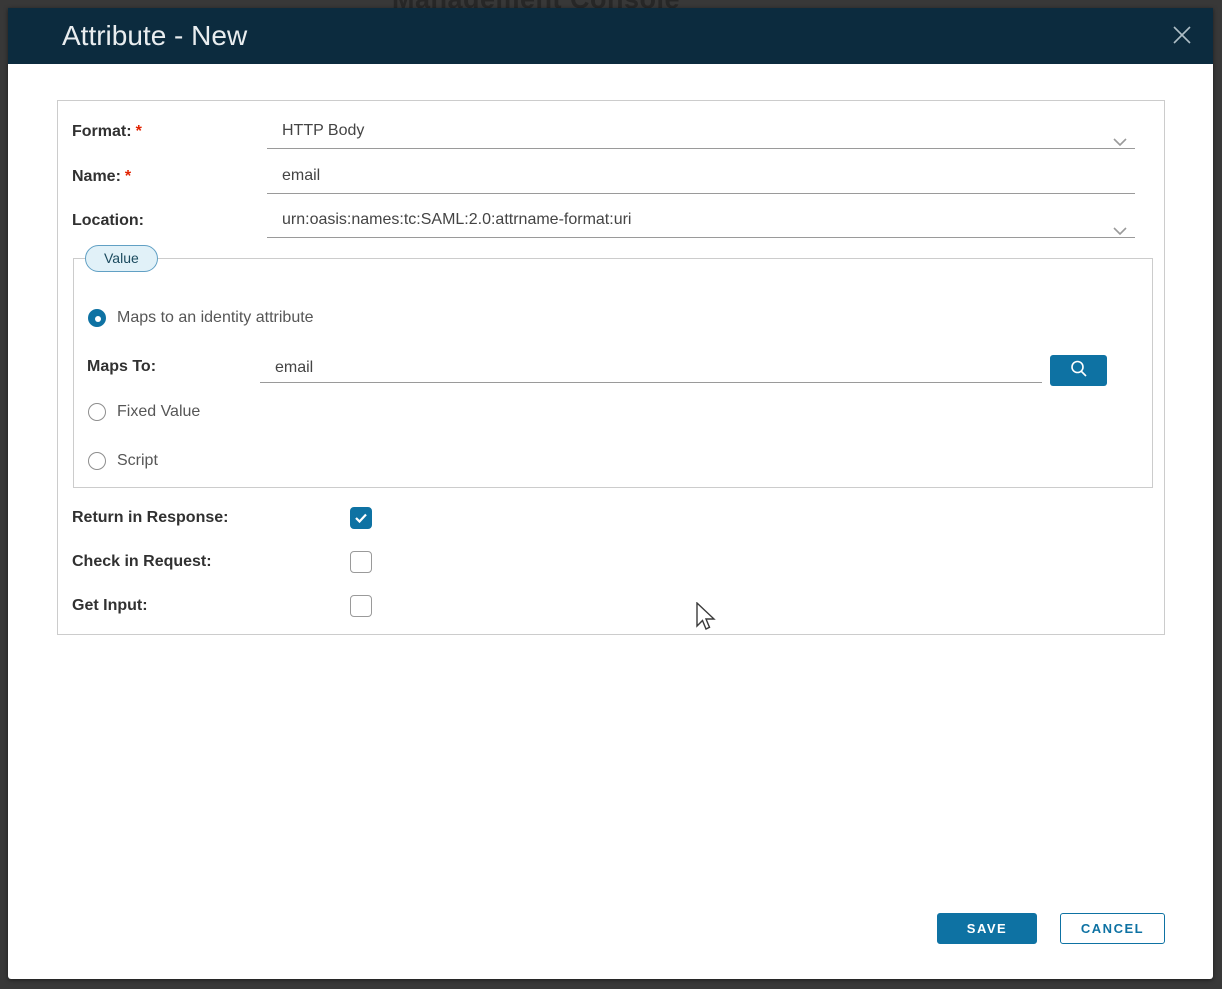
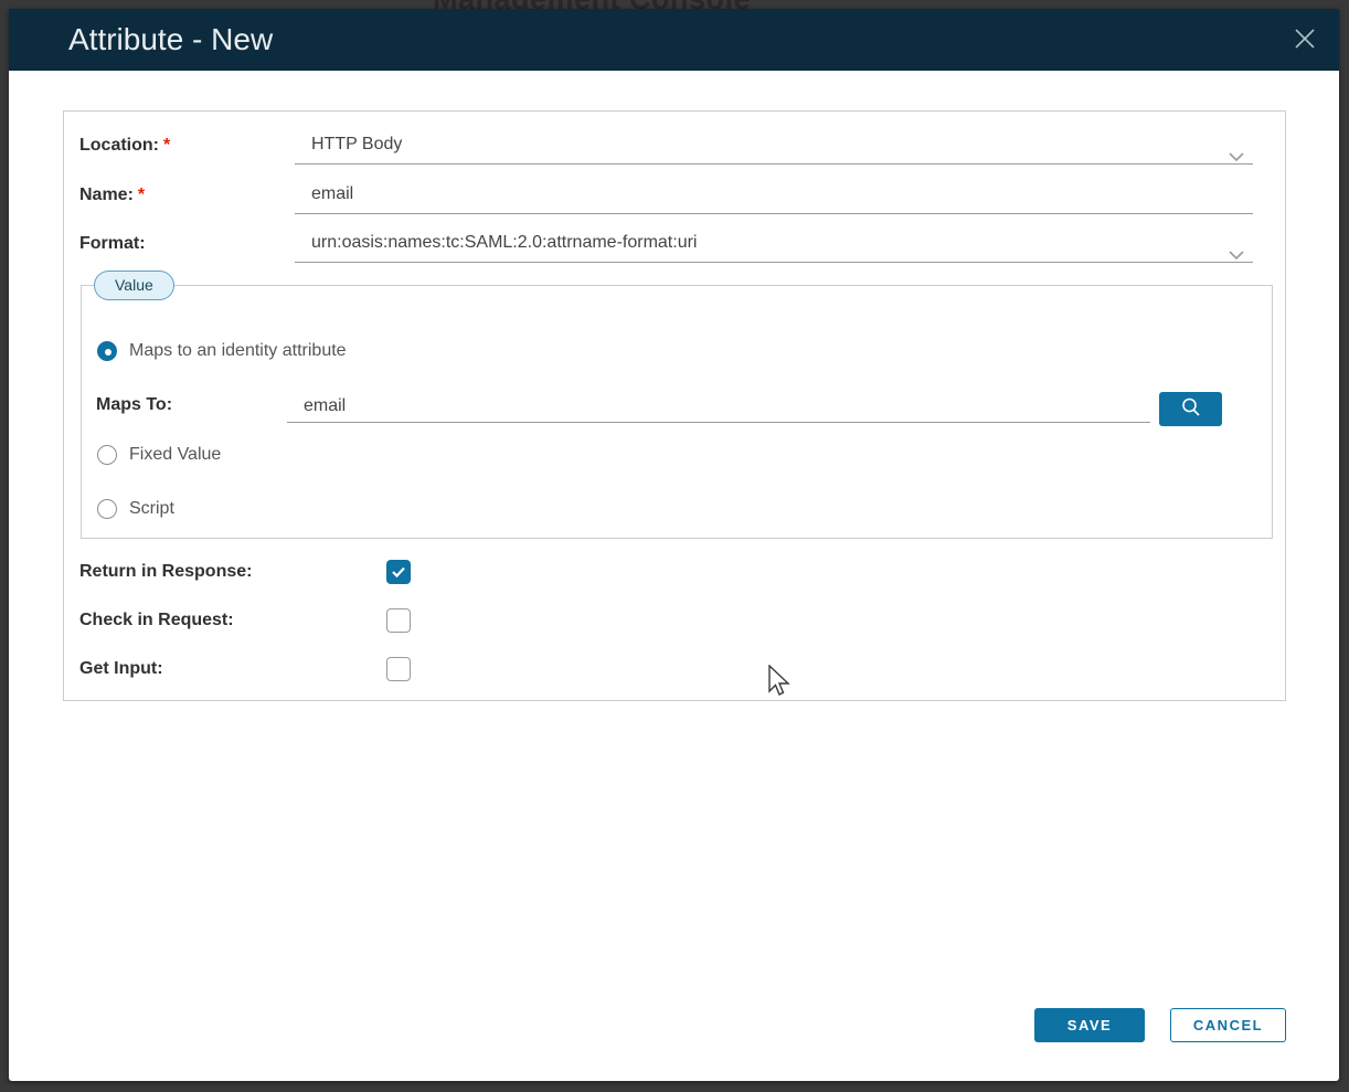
  Attribute - New
- Format: *
+ Location: *
  HTTP Body
  Name: *
  email
- Location:
+ Format:
  urn:oasis:names:tc:SAML:2.0:attrname-format:uri
  Value
  Maps to an identity attribute
  Maps To:
  email
  Fixed Value
  Script
  Return in Response:
  Check in Request:
  Get Input:
  SAVE
  CANCEL
